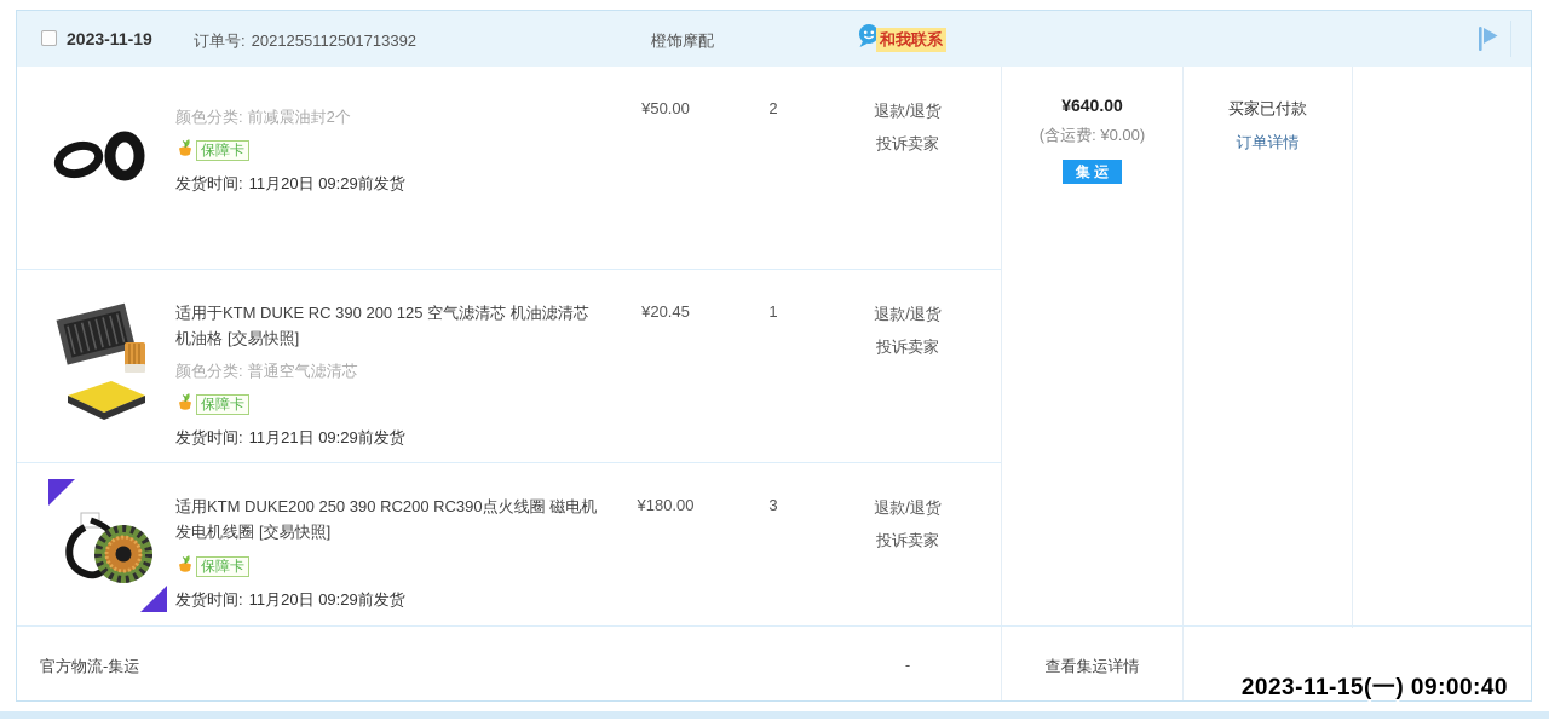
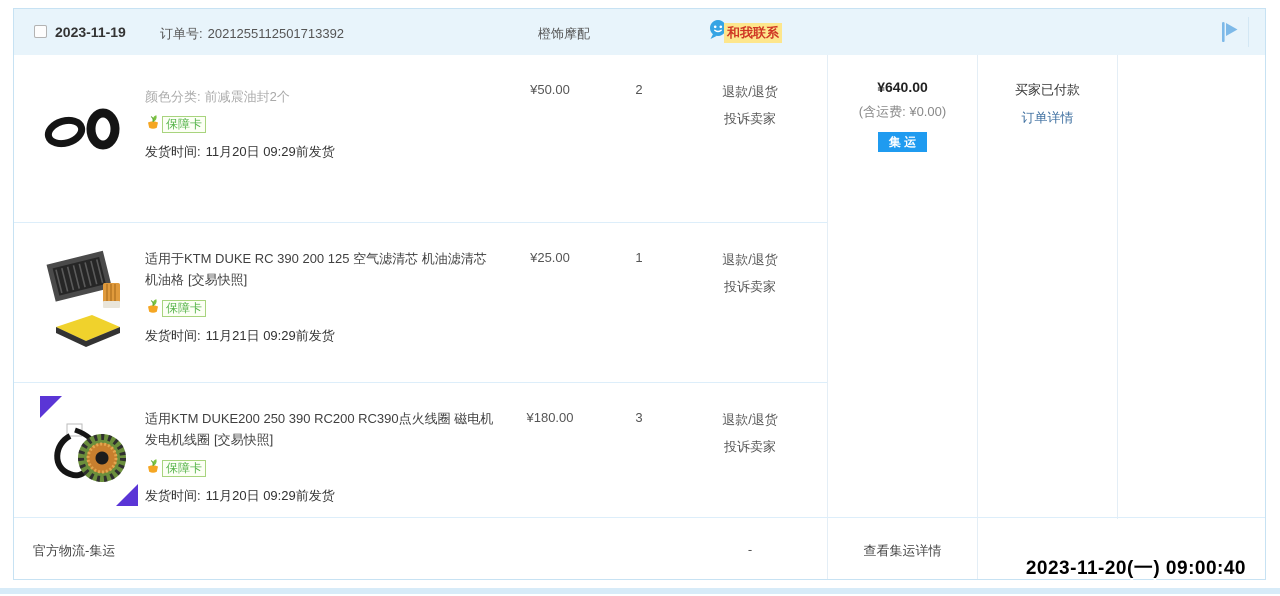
  2023-11-19
  订单号: 2021255112501713392
  橙饰摩配
  和我联系
  颜色分类: 前减震油封2个
  保障卡
  发货时间: 11月20日 09:29前发货
  ¥50.00
  2
  退款/退货
  投诉卖家
  适用于KTM DUKE RC 390 200 125 空气滤清芯 机油滤清芯 机油格 [交易快照]
- 颜色分类: 普通空气滤清芯
  保障卡
  发货时间: 11月21日 09:29前发货
- ¥20.45
+ ¥25.00
  1
  退款/退货
  投诉卖家
  适用KTM DUKE200 250 390 RC200 RC390点火线圈 磁电机发电机线圈 [交易快照]
  保障卡
  发货时间: 11月20日 09:29前发货
  ¥180.00
  3
  退款/退货
  投诉卖家
  ¥640.00
  (含运费: ¥0.00)
  集 运
  买家已付款
  订单详情
  官方物流-集运
  -
  查看集运详情
- 2023-11-15(一) 09:00:40
+ 2023-11-20(一) 09:00:40
